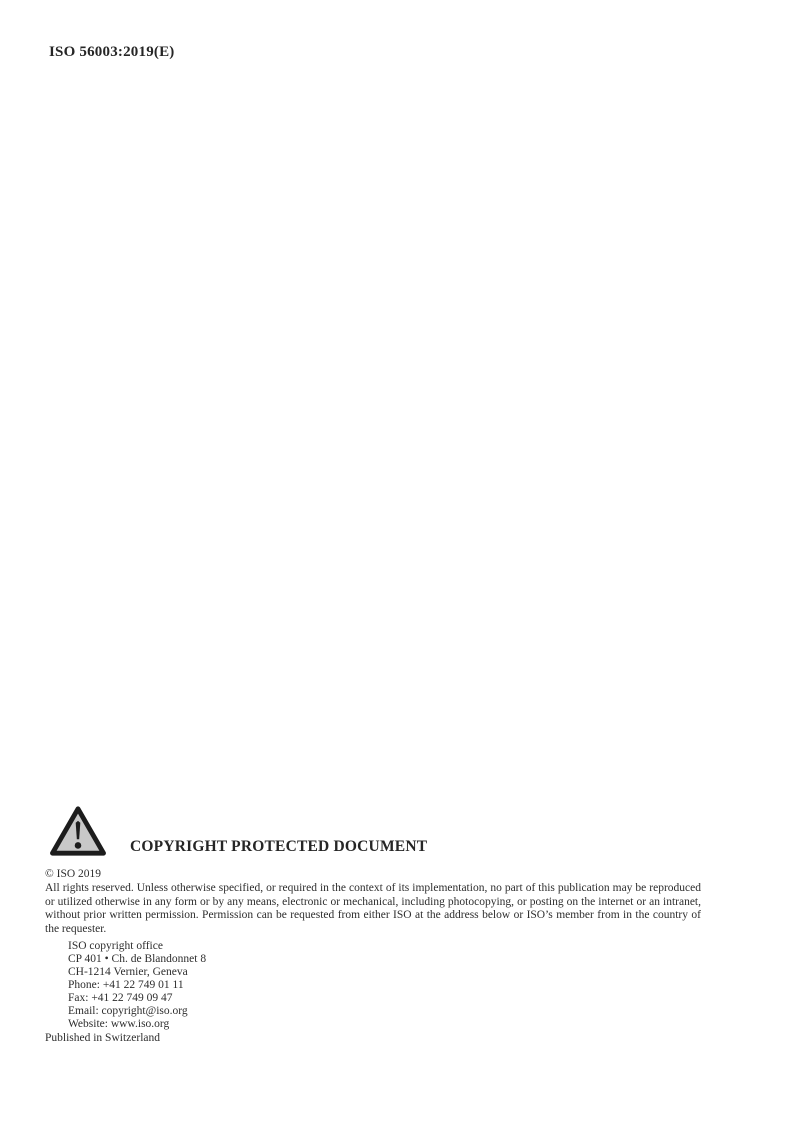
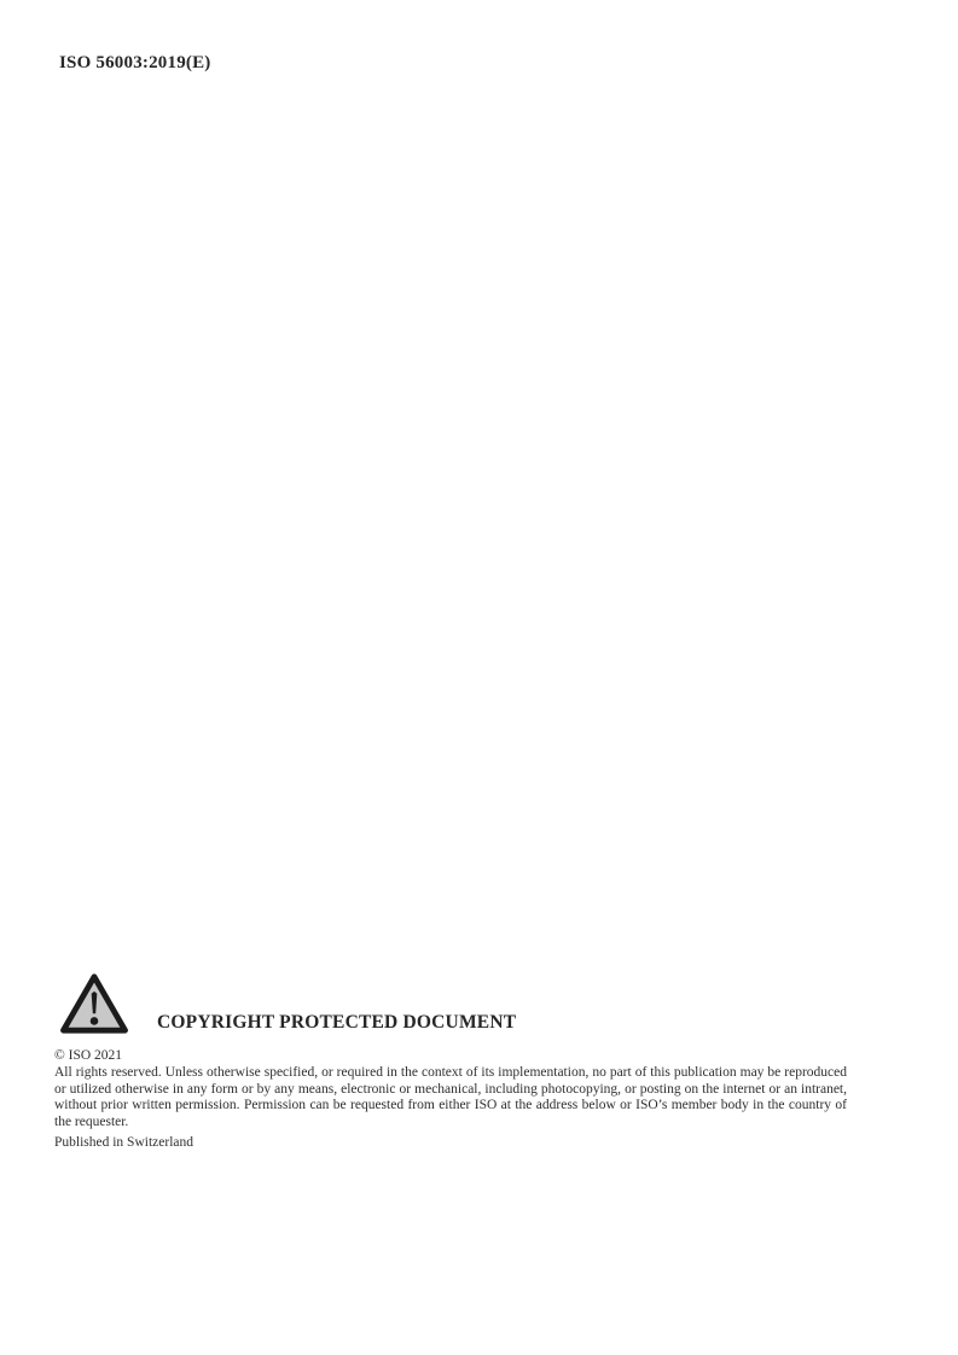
  ISO 56003:2019(E)
  COPYRIGHT PROTECTED DOCUMENT
- © ISO 2019
+ © ISO 2021
- All rights reserved. Unless otherwise specified, or required in the context of its implementation, no part of this publication may be reproduced or utilized otherwise in any form or by any means, electronic or mechanical, including photocopying, or posting on the internet or an intranet, without prior written permission. Permission can be requested from either ISO at the address below or ISO’s member from in the country of the requester.
+ All rights reserved. Unless otherwise specified, or required in the context of its implementation, no part of this publication may be reproduced or utilized otherwise in any form or by any means, electronic or mechanical, including photocopying, or posting on the internet or an intranet, without prior written permission. Permission can be requested from either ISO at the address below or ISO’s member body in the country of the requester.
- ISO copyright office
- CP 401 • Ch. de Blandonnet 8
- CH-1214 Vernier, Geneva
- Phone: +41 22 749 01 11
- Fax: +41 22 749 09 47
- Email: copyright@iso.org
- Website: www.iso.org
  Published in Switzerland
